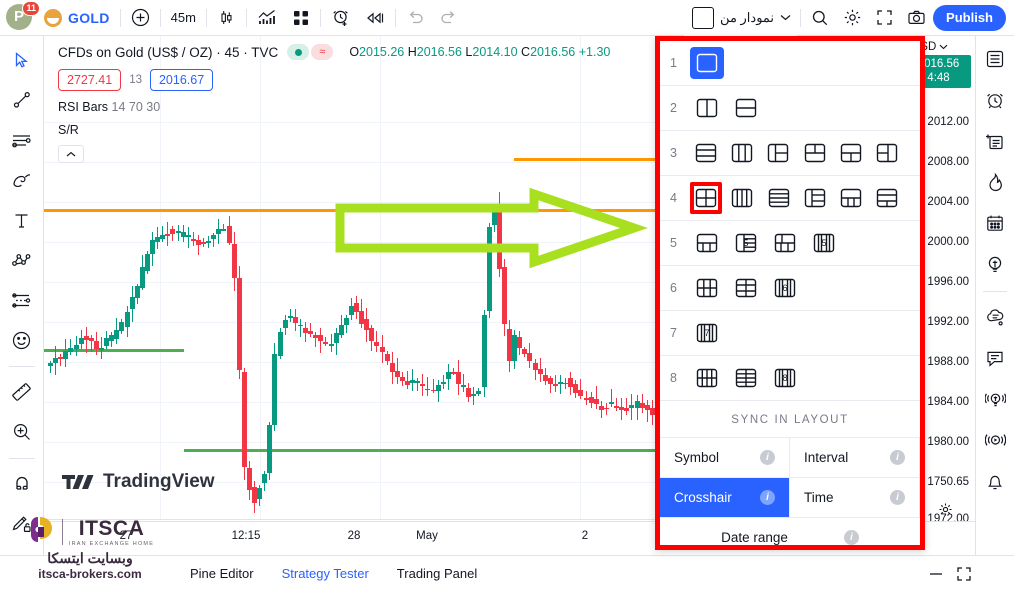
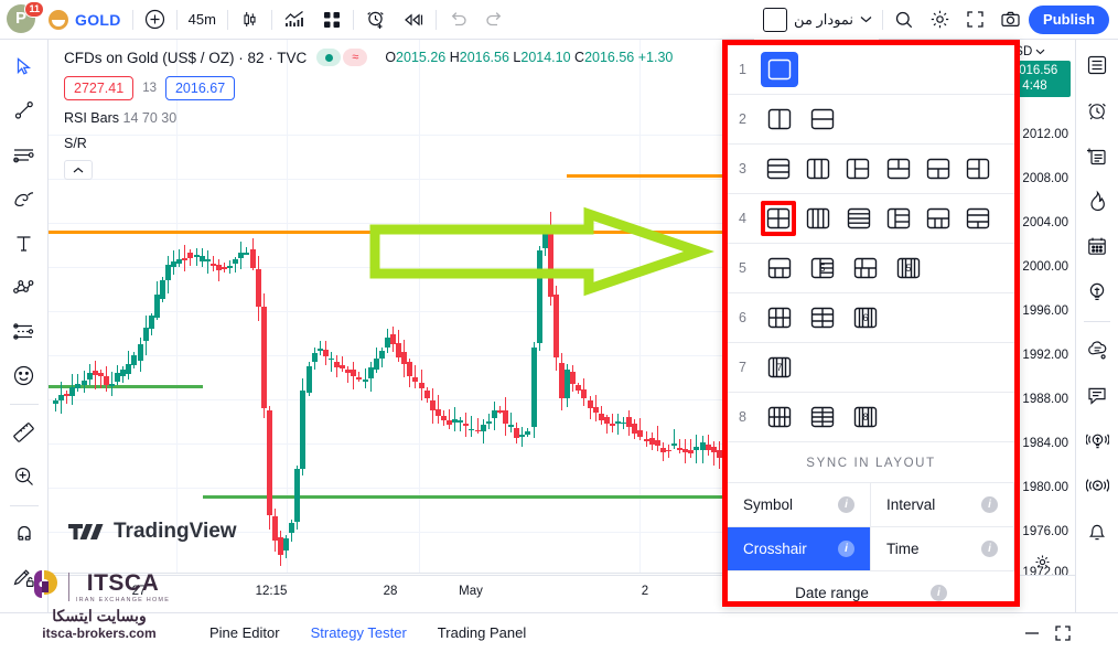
  P
  11
  GOLD
  45m
  نمودار من
  Publish
- CFDs on Gold (US$ / OZ) · 45 · TVC
+ CFDs on Gold (US$ / OZ) · 82 · TVC
  ≈
  O2015.26 H2016.56 L2014.10 C2016.56 +1.30
  2727.41
  13
  2016.67
  RSI Bars 14 70 30
  S/R
  TradingView
  016.56
  4:48
  2012.00
  2008.00
  2004.00
  2000.00
  1996.00
  1992.00
  1988.00
  1984.00
  1980.00
- 1750.65
+ 1976.00
  1972.00
  27
  12:15
  28
  May
  2
  ITSCA
  وبسایت ایتسکا
  itsca-brokers.com
  1
  2
  3
  4
  5
  5
  5
  6
  6
  7
  7
  8
  8
  SYNC IN LAYOUT
  Symbol
  i
  Interval
  i
  Crosshair
  i
  Time
  i
  Date range
  i
  Pine Editor
  Strategy Tester
  Trading Panel
